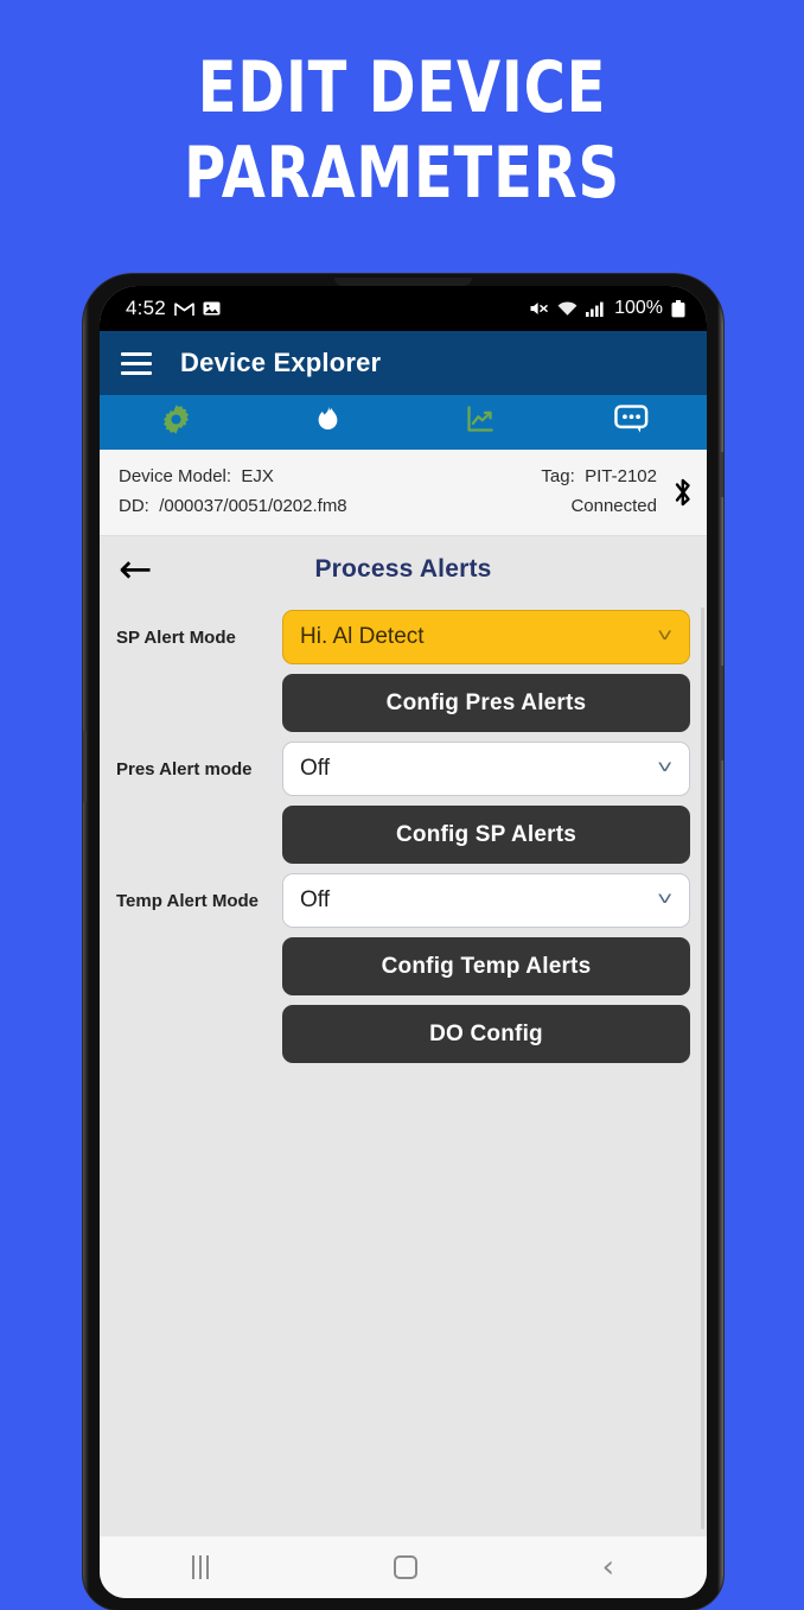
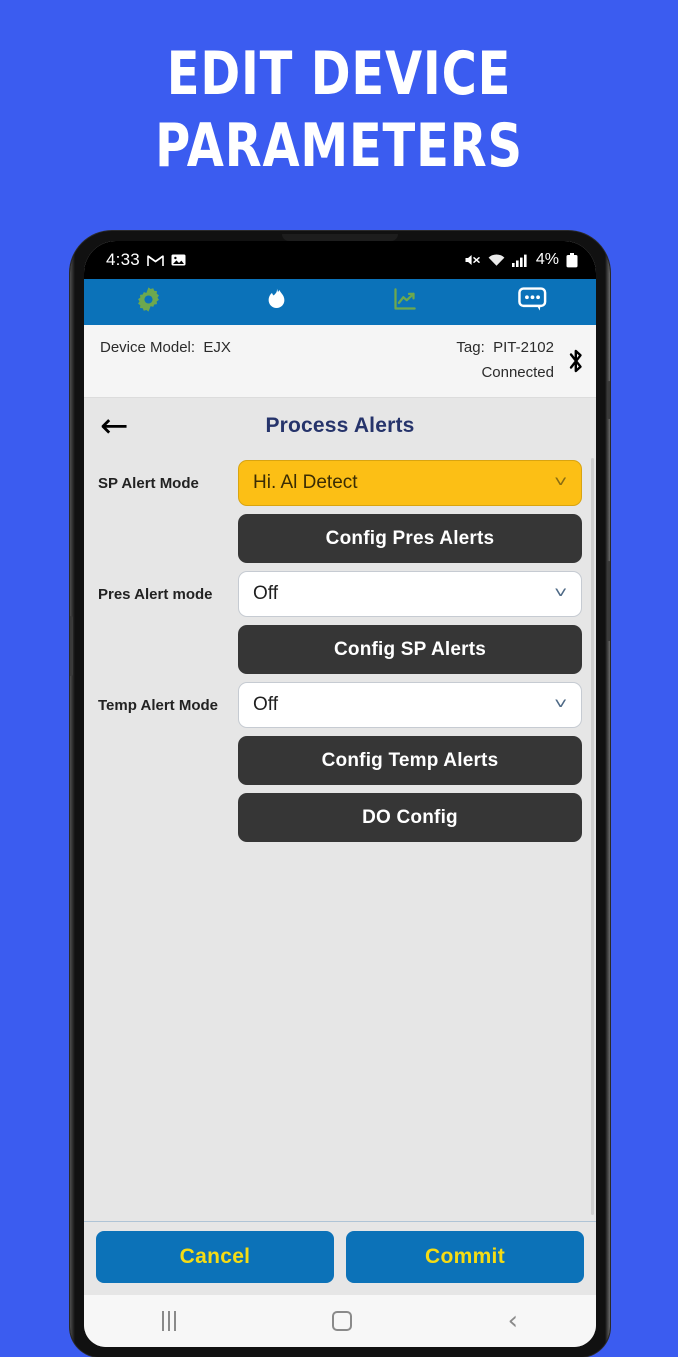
  EDIT DEVICE
  PARAMETERS
- 4:52
+ 4:33
- 100%
+ 4%
- Device Explorer
  Device Model: EJX
- DD: /000037/0051/0202.fm8
  Tag: PIT-2102
  Connected
  ←
  Process Alerts
  SP Alert Mode
  Hi. Al Detect
  ˅
  Config Pres Alerts
  Pres Alert mode
  Off
  ˅
  Config SP Alerts
  Temp Alert Mode
  Off
  ˅
  Config Temp Alerts
  DO Config
+ Cancel
+ Commit
  ‹
